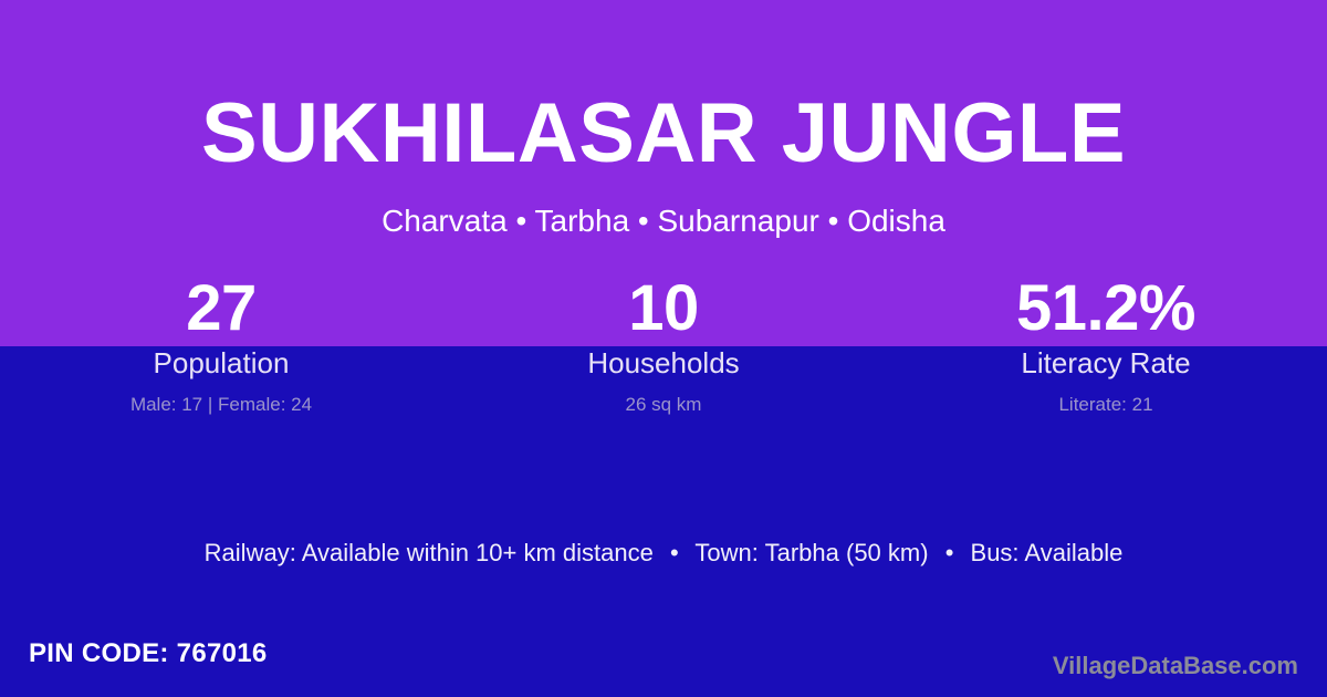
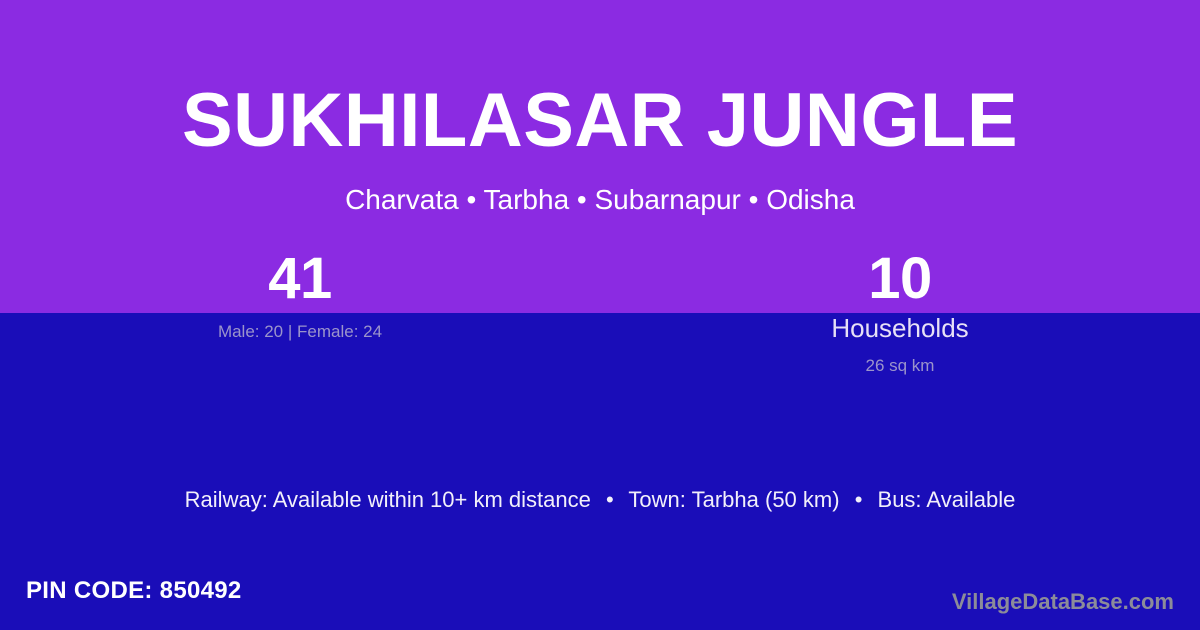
  SUKHILASAR JUNGLE
  Charvata • Tarbha • Subarnapur • Odisha
- 27
+ 41
- Population
- Male: 17 | Female: 24
+ Male: 20 | Female: 24
  10
  Households
  26 sq km
- 51.2%
- Literacy Rate
- Literate: 21
  Railway: Available within 10+ km distance • Town: Tarbha (50 km) • Bus: Available
- PIN CODE: 767016
+ PIN CODE: 850492
  VillageDataBase.com
